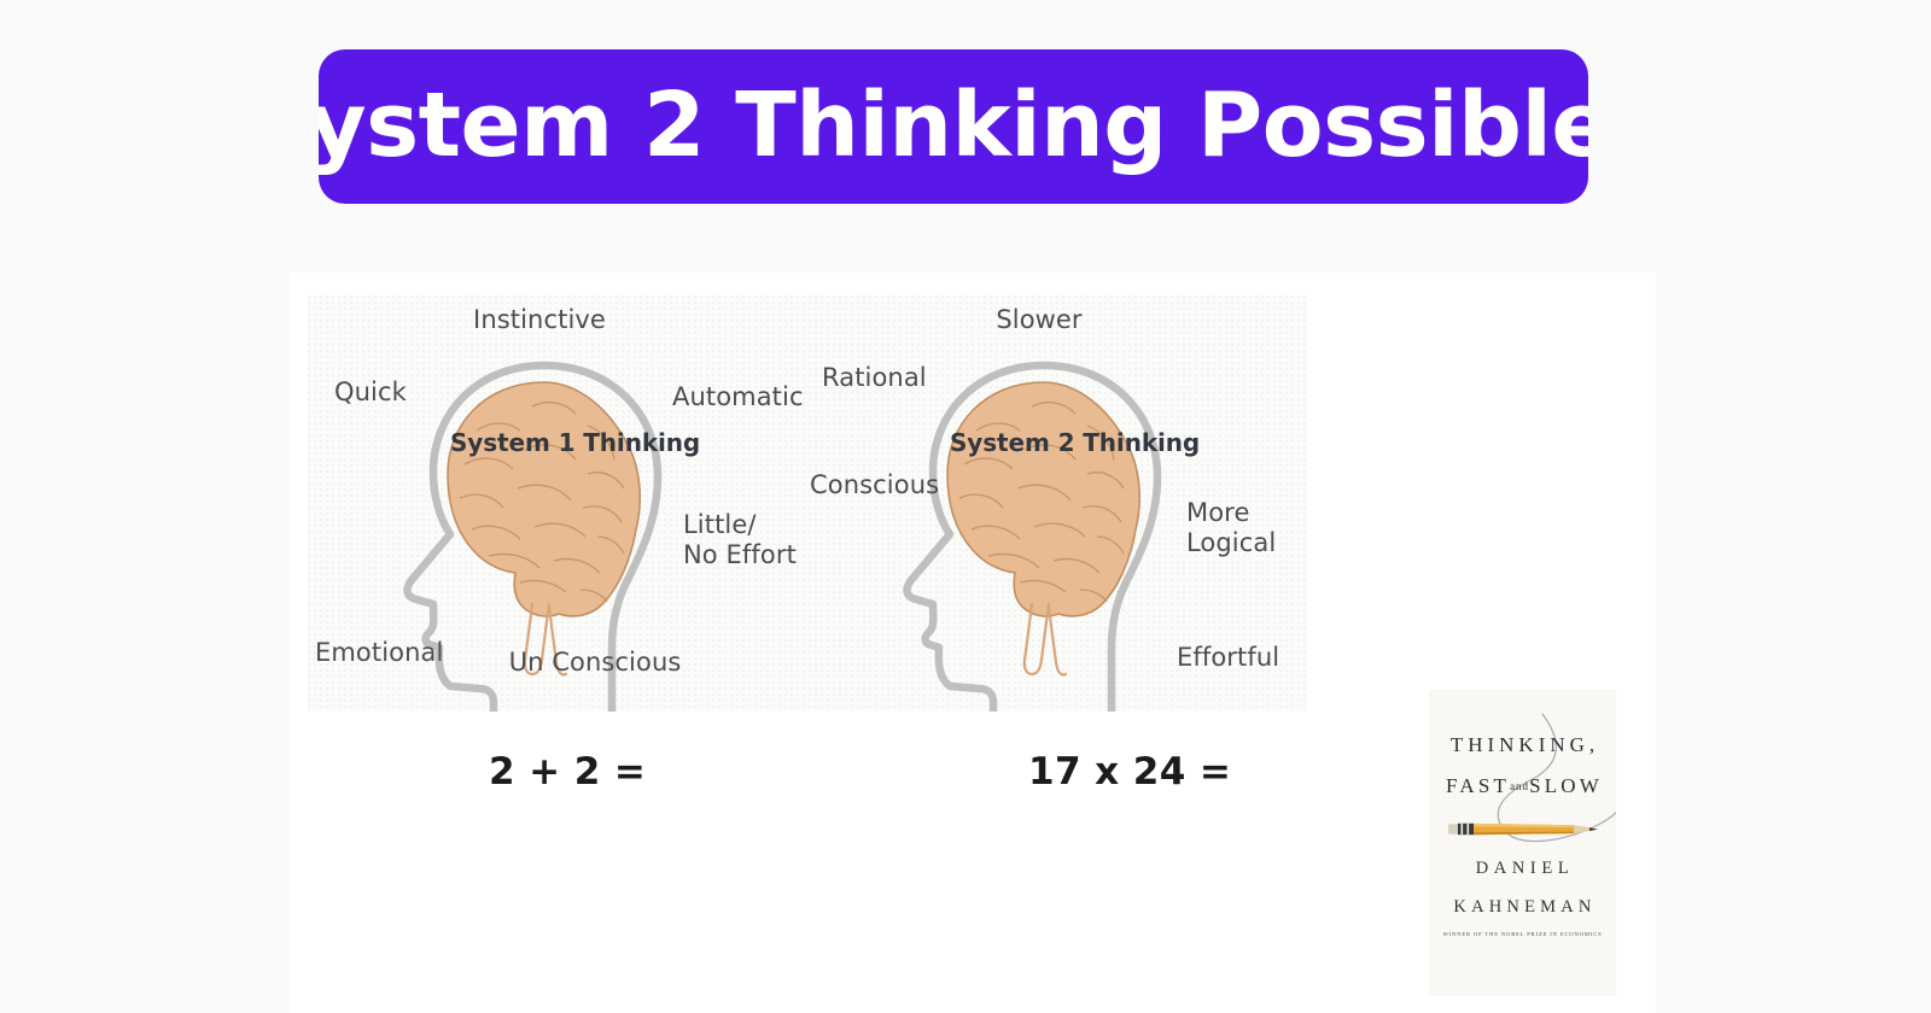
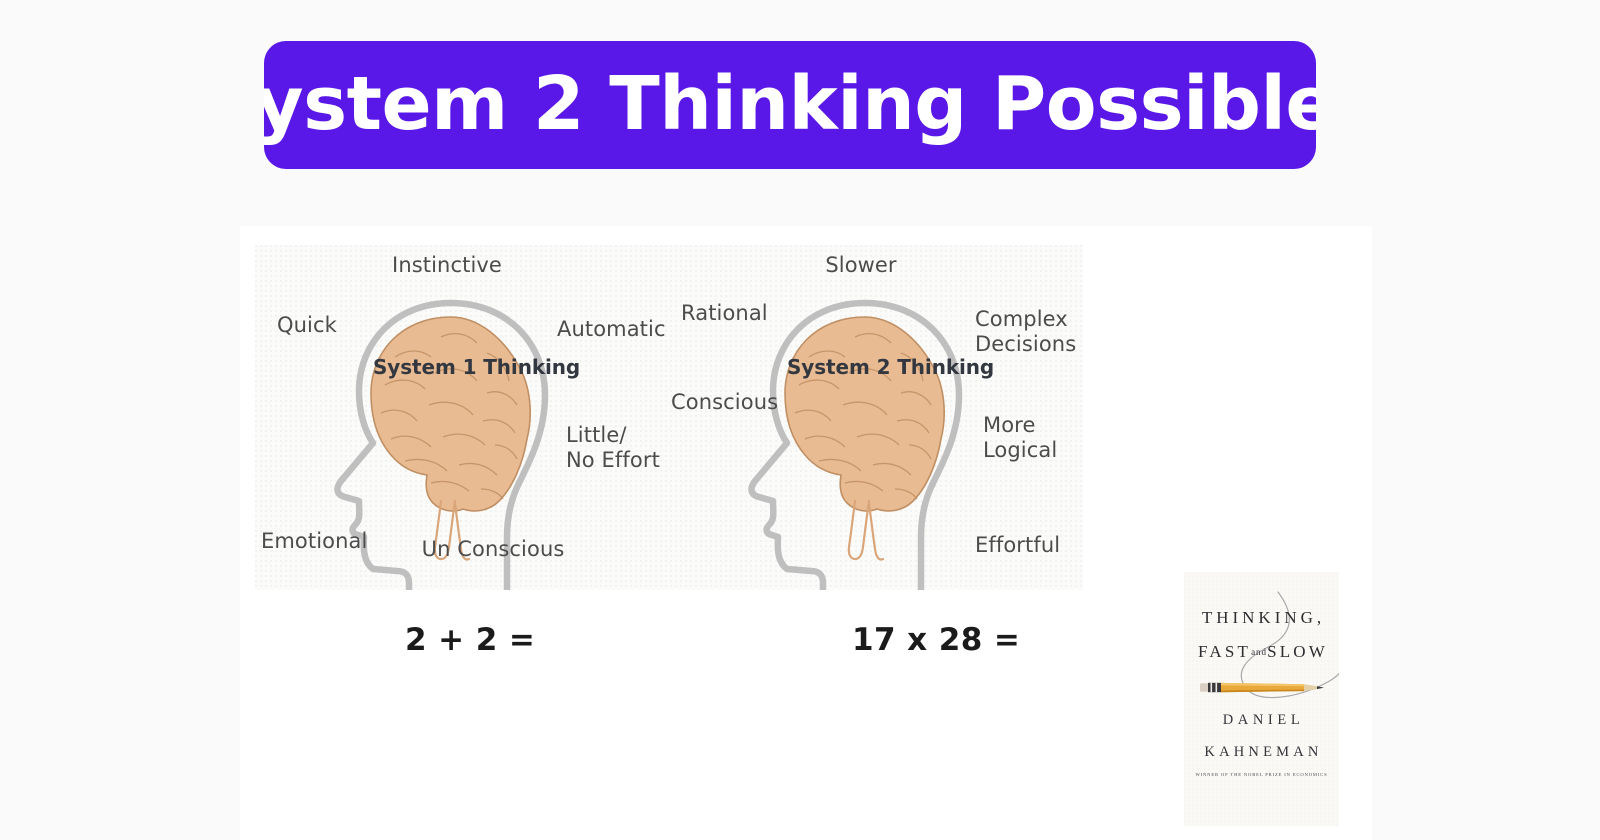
  ystem 2 Thinking Possible
  System 1 Thinking
  Instinctive
  Quick
  Automatic
  Little/
  No Effort
  Emotional
  Un Conscious
  System 2 Thinking
  Slower
  Rational
+ Complex
+ Decisions
  More
  Logical
  Conscious
  Effortful
  2 + 2 =
- 17 x 24 =
+ 17 x 28 =
  THINKING,
  FASTandSLOW
  DANIEL
  KAHNEMAN
